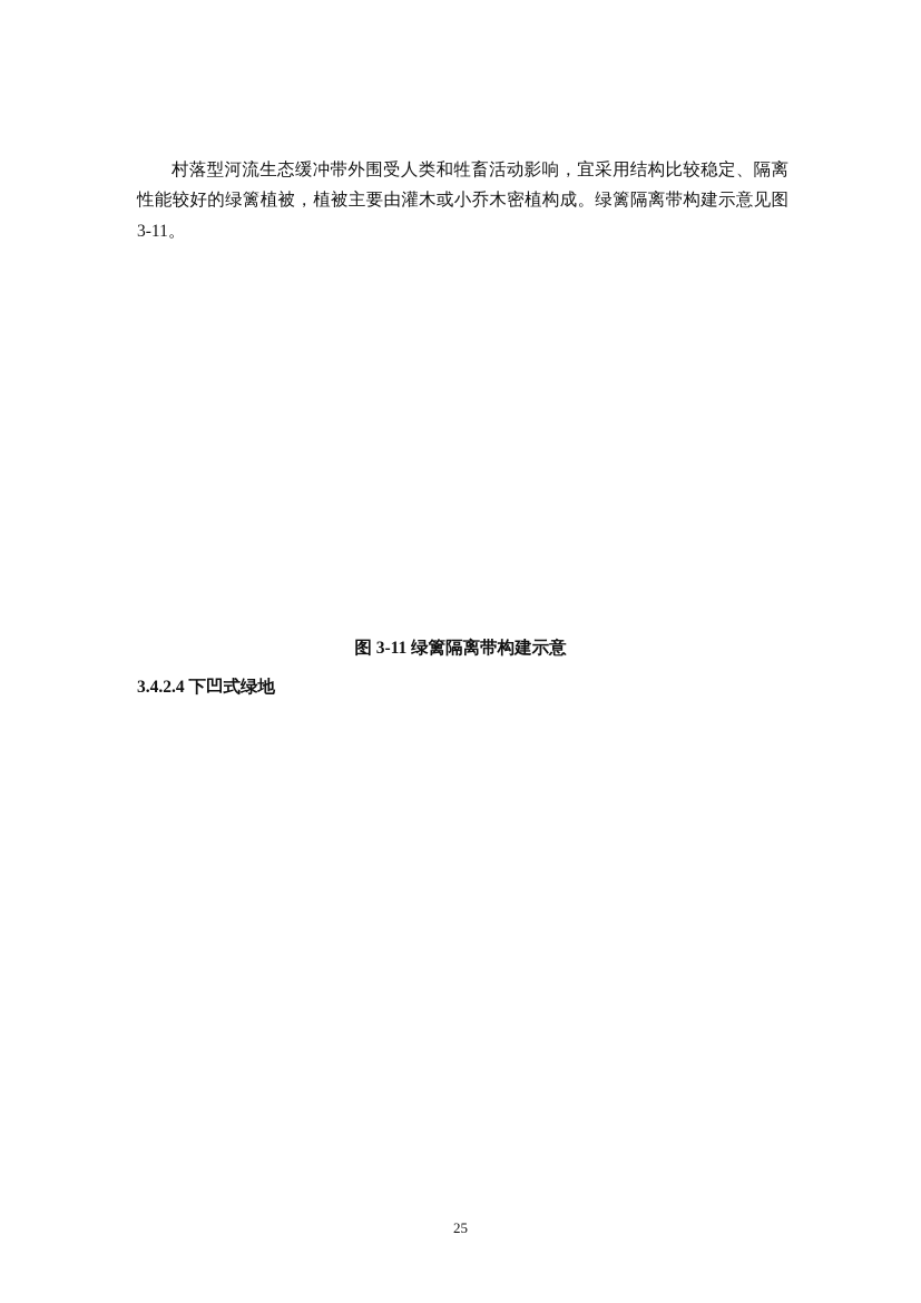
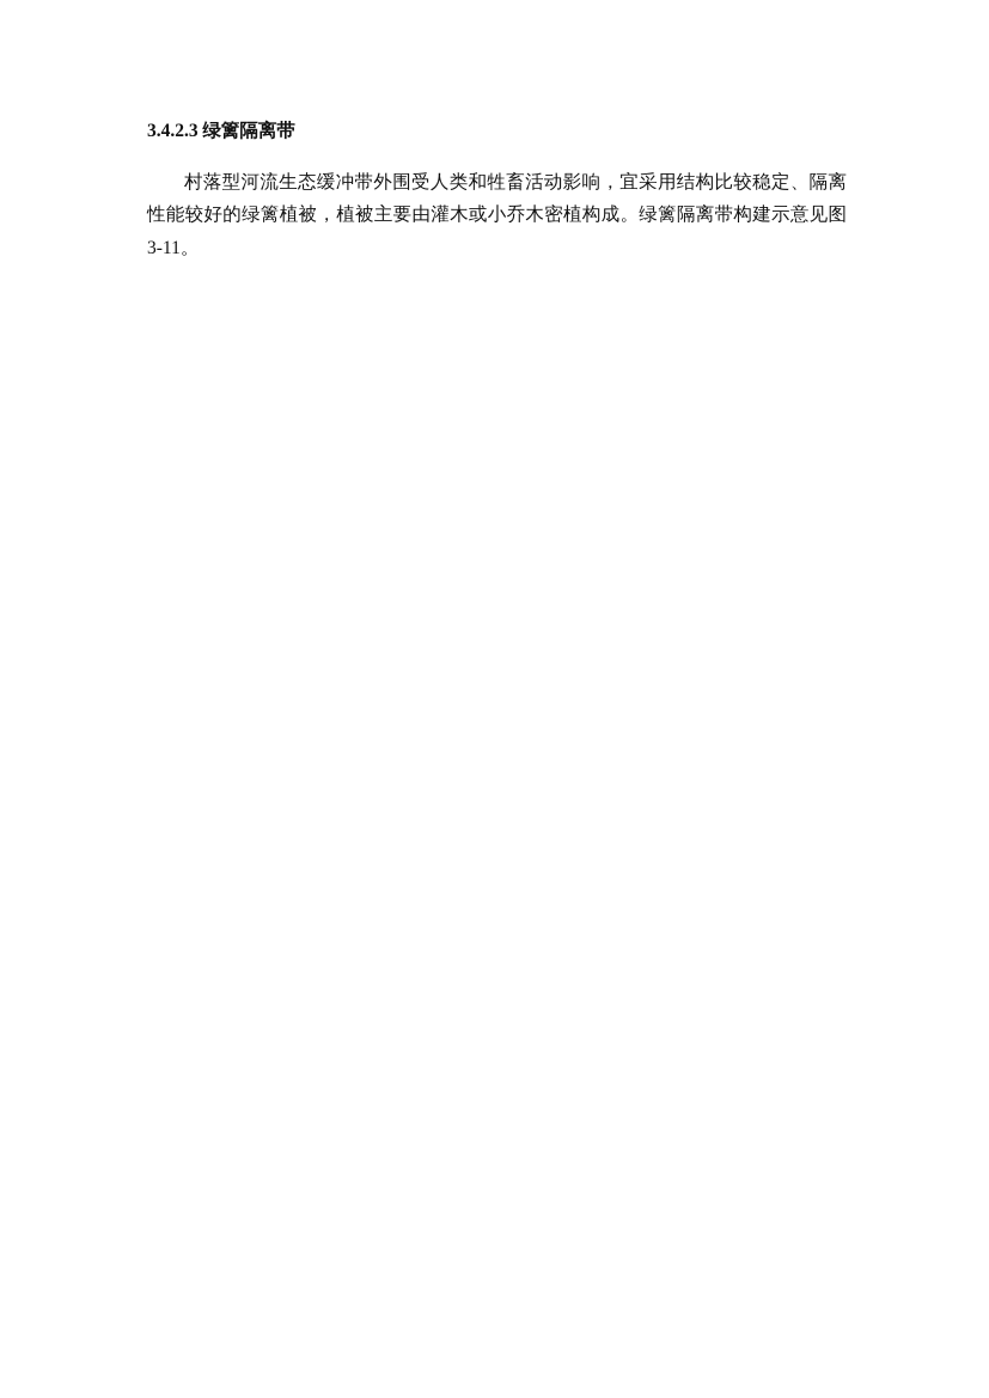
+ 3.4.2.3 绿篱隔离带
  村落型河流生态缓冲带外围受人类和牲畜活动影响，宜采用结构比较稳定、隔离性能较好的绿篱植被，植被主要由灌木或小乔木密植构成。绿篱隔离带构建示意见图 3-11。
- 图 3-11 绿篱隔离带构建示意
- 3.4.2.4 下凹式绿地
- 25
